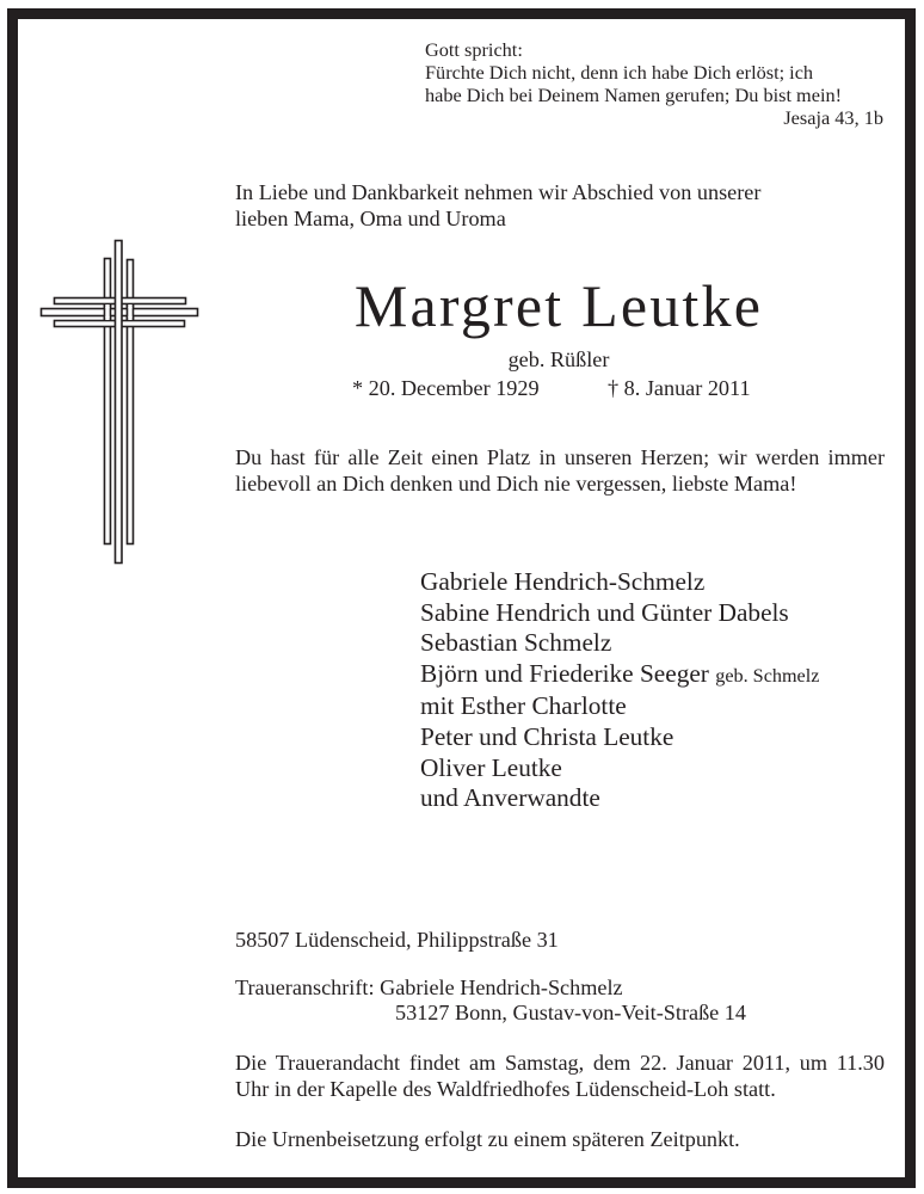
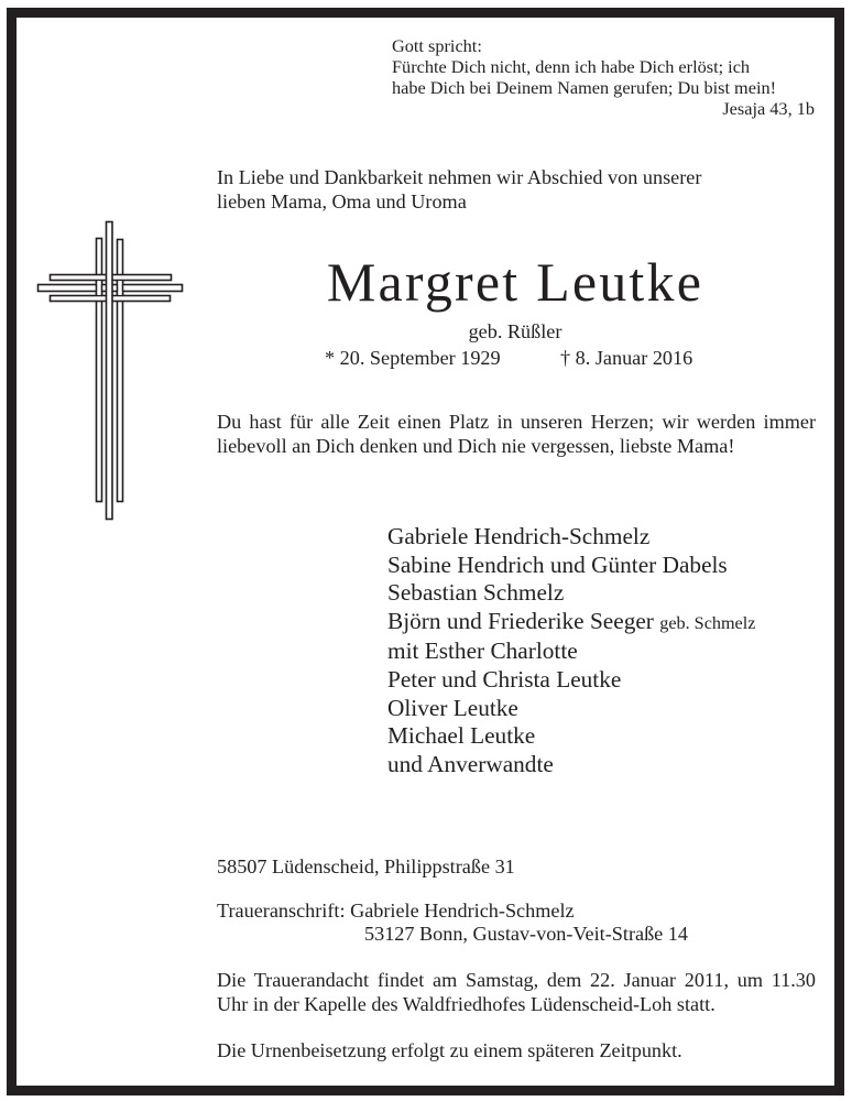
  Gott spricht:
  Fürchte Dich nicht, denn ich habe Dich erlöst; ich
  habe Dich bei Deinem Namen gerufen; Du bist mein!
  Jesaja 43, 1b
  In Liebe und Dankbarkeit nehmen wir Abschied von unserer
  lieben Mama, Oma und Uroma
  Margret Leutke
  geb. Rüßler
- * 20. December 1929
+ * 20. September 1929
- † 8. Januar 2011
+ † 8. Januar 2016
  Du hast für alle Zeit einen Platz in unseren Herzen; wir werden immer liebevoll an Dich denken und Dich nie vergessen, liebste Mama!
  Gabriele Hendrich-Schmelz
  Sabine Hendrich und Günter Dabels
  Sebastian Schmelz
  Björn und Friederike Seeger geb. Schmelz
  mit Esther Charlotte
  Peter und Christa Leutke
  Oliver Leutke
+ Michael Leutke
  und Anverwandte
  58507 Lüdenscheid, Philippstraße 31
  Traueranschrift: Gabriele Hendrich-Schmelz
  53127 Bonn, Gustav-von-Veit-Straße 14
  Die Trauerandacht findet am Samstag, dem 22. Januar 2011, um 11.30
  Uhr in der Kapelle des Waldfriedhofes Lüdenscheid-Loh statt.
  Die Urnenbeisetzung erfolgt zu einem späteren Zeitpunkt.
